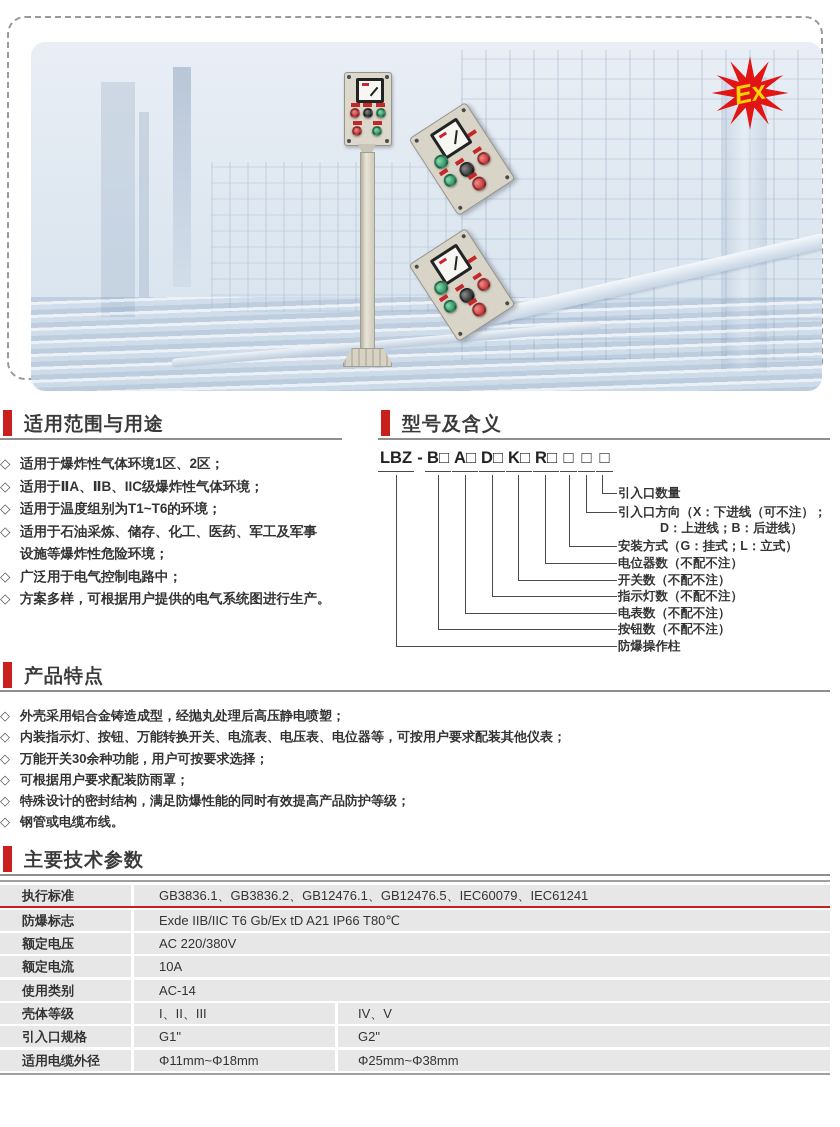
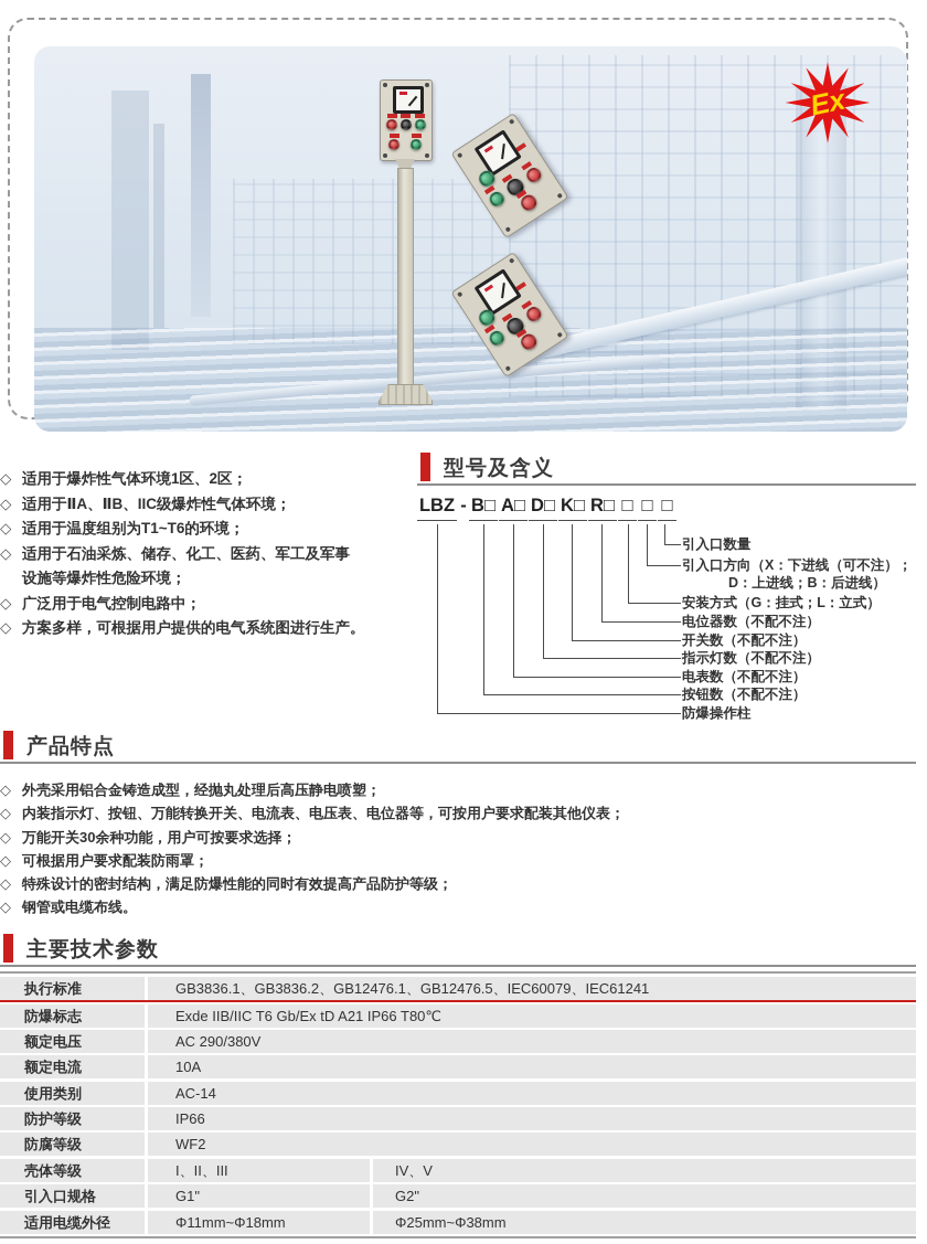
- 适用范围与用途
  ◇
  适用于爆炸性气体环境1区、2区；
  ◇
  适用于ⅡA、ⅡB、IIC级爆炸性气体环境；
  ◇
  适用于温度组别为T1~T6的环境；
  ◇
  适用于石油采炼、储存、化工、医药、军工及军事
  设施等爆炸性危险环境；
  ◇
  广泛用于电气控制电路中；
  ◇
  方案多样，可根据用户提供的电气系统图进行生产。
  型号及含义
  LBZ - B□ A□ D□ K□ R□ □ □ □
  防爆操作柱
  按钮数（不配不注）
  电表数（不配不注）
  指示灯数（不配不注）
  开关数（不配不注）
  电位器数（不配不注）
  安装方式（G：挂式；L：立式）
  引入口方向（X：下进线（可不注）；
  D：上进线；B：后进线）
  引入口数量
  产品特点
  ◇
  外壳采用铝合金铸造成型，经抛丸处理后高压静电喷塑；
  ◇
  内装指示灯、按钮、万能转换开关、电流表、电压表、电位器等，可按用户要求配装其他仪表；
  ◇
  万能开关30余种功能，用户可按要求选择；
  ◇
  可根据用户要求配装防雨罩；
  ◇
  特殊设计的密封结构，满足防爆性能的同时有效提高产品防护等级；
  ◇
  钢管或电缆布线。
  主要技术参数
  执行标准
  GB3836.1、GB3836.2、GB12476.1、GB12476.5、IEC60079、IEC61241
  防爆标志
  Exde IIB/IIC T6 Gb/Ex tD A21 IP66 T80℃
  额定电压
- AC 220/380V
+ AC 290/380V
  额定电流
  10A
  使用类别
  AC-14
+ 防护等级
+ IP66
+ 防腐等级
+ WF2
  壳体等级
  I、II、III
  IV、V
  引入口规格
  G1"
  G2"
  适用电缆外径
  Φ11mm~Φ18mm
  Φ25mm~Φ38mm
